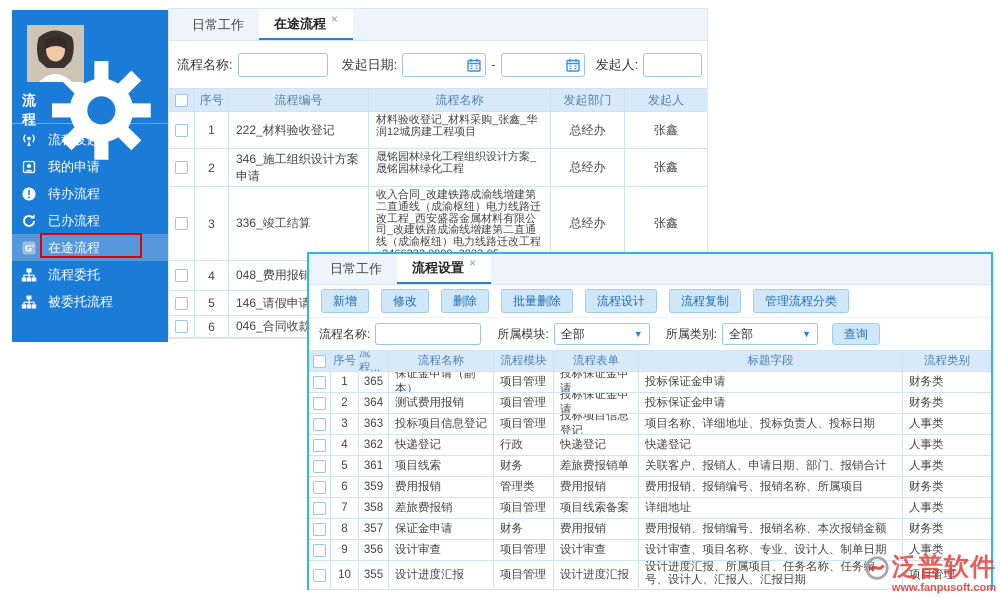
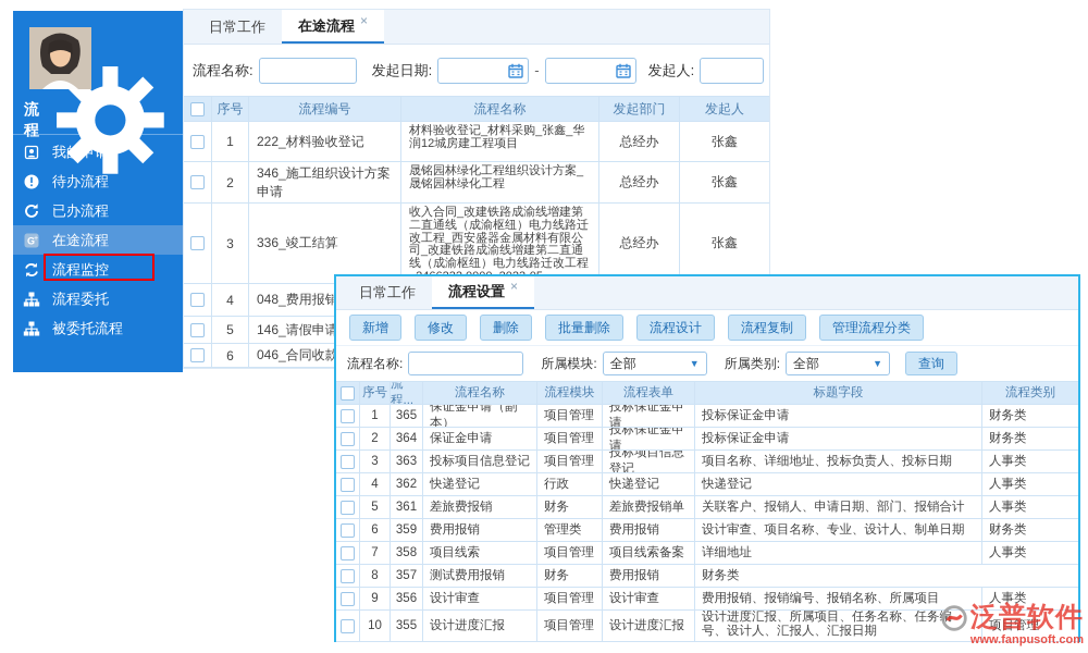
  流程
- 流程发起
  我的申请
  待办流程
  已办流程
  G
  在途流程
+ 流程监控
  流程委托
  被委托流程
  日常工作
  在途流程
  ×
  流程名称:
  发起日期:
  -
  发起人:
  序号
  流程编号
  流程名称
  发起部门
  发起人
  1
  222_材料验收登记
  材料验收登记_材料采购_张鑫_华润12城房建工程项目
  总经办
  张鑫
  2
  346_施工组织设计方案申请
  晟铭园林绿化工程组织设计方案_晟铭园林绿化工程
  总经办
  张鑫
  3
  336_竣工结算
  总经办
  张鑫
  4
  048_费用报销
  5
  146_请假申请
  6
  046_合同收款
  日常工作
  流程设置
  ×
  新增
  修改
  删除
  批量删除
  流程设计
  流程复制
  管理流程分类
  流程名称:
  所属模块:
  全部
  ▼
  所属类别:
  全部
  ▼
  查询
  序号
  流程...
  流程名称
  流程模块
  流程表单
  标题字段
  流程类别
  1
  365
  保证金申请（副本）
  项目管理
  投标保证金申请
  投标保证金申请
  财务类
  2
  364
- 测试费用报销
+ 保证金申请
  项目管理
  投标保证金申请
  投标保证金申请
  财务类
  3
  363
  投标项目信息登记
  项目管理
  投标项目信息登记
  项目名称、详细地址、投标负责人、投标日期
  人事类
  4
  362
  快递登记
  行政
  快递登记
  快递登记
  人事类
  5
  361
- 项目线索
+ 差旅费报销
  财务
  差旅费报销单
  关联客户、报销人、申请日期、部门、报销合计
  人事类
  6
  359
  费用报销
  管理类
  费用报销
- 费用报销、报销编号、报销名称、所属项目
+ 设计审查、项目名称、专业、设计人、制单日期
  财务类
  7
  358
- 差旅费报销
+ 项目线索
  项目管理
  项目线索备案
  详细地址
  人事类
  8
  357
- 保证金申请
+ 测试费用报销
  财务
  费用报销
- 费用报销、报销编号、报销名称、本次报销金额
  财务类
  9
  356
  设计审查
  项目管理
  设计审查
- 设计审查、项目名称、专业、设计人、制单日期
+ 费用报销、报销编号、报销名称、所属项目
  人事类
  10
  355
  设计进度汇报
  项目管理
  设计进度汇报
  设计进度汇报、所属项目、任务名称、任务编号、设计人、汇报人、汇报日期
  项目管理
  泛普软件
  www.fanpusoft.com
